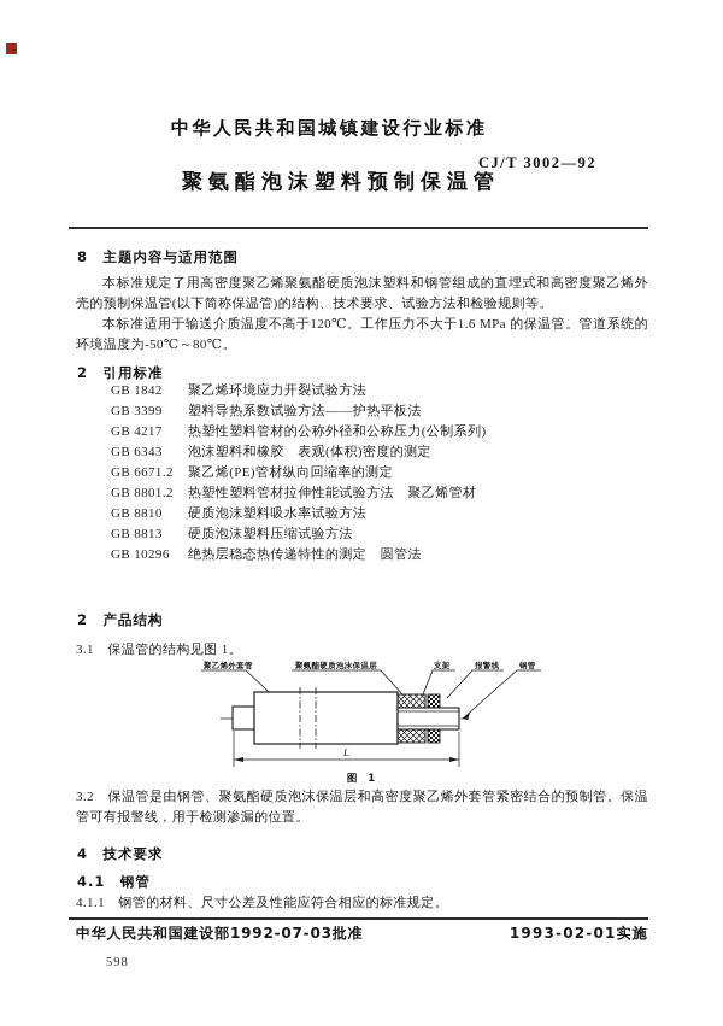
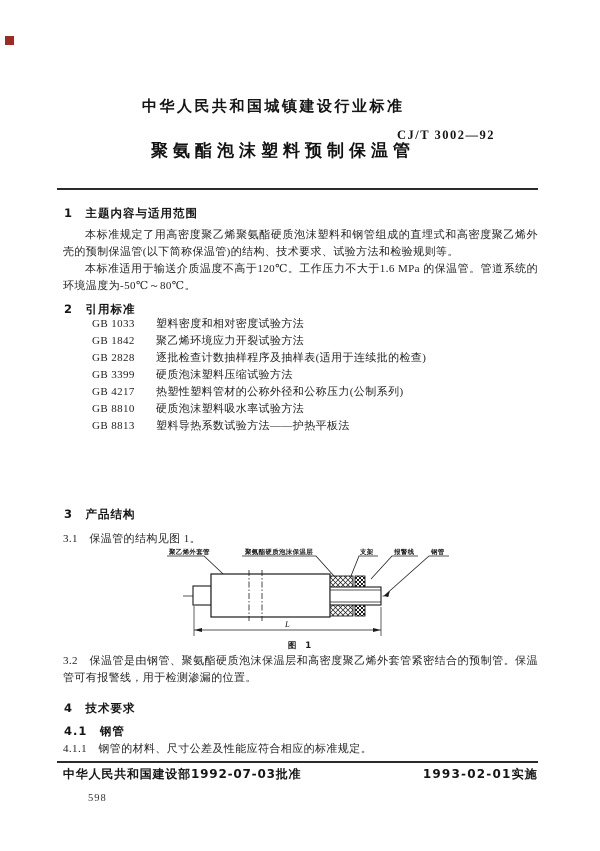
  中华人民共和国城镇建设行业标准
  CJ/T 3002—92
  聚氨酯泡沫塑料预制保温管
- 8 主题内容与适用范围
+ 1 主题内容与适用范围
  本标准规定了用高密度聚乙烯聚氨酯硬质泡沫塑料和钢管组成的直埋式和高密度聚乙烯外壳的预制保温管(以下简称保温管)的结构、技术要求、试验方法和检验规则等。
  本标准适用于输送介质温度不高于120℃。工作压力不大于1.6 MPa 的保温管。管道系统的环境温度为-50℃～80℃。
  2 引用标准
+ GB 1033 塑料密度和相对密度试验方法
  GB 1842 聚乙烯环境应力开裂试验方法
+ GB 2828 逐批检查计数抽样程序及抽样表(适用于连续批的检查)
- GB 3399 塑料导热系数试验方法——护热平板法
+ GB 3399 硬质泡沫塑料压缩试验方法
  GB 4217 热塑性塑料管材的公称外径和公称压力(公制系列)
- GB 6343 泡沫塑料和橡胶 表观(体积)密度的测定
- GB 6671.2 聚乙烯(PE)管材纵向回缩率的测定
- GB 8801.2 热塑性塑料管材拉伸性能试验方法 聚乙烯管材
  GB 8810 硬质泡沫塑料吸水率试验方法
- GB 8813 硬质泡沫塑料压缩试验方法
+ GB 8813 塑料导热系数试验方法——护热平板法
- GB 10296 绝热层稳态热传递特性的测定 圆管法
- 2 产品结构
+ 3 产品结构
  3.1 保温管的结构见图 1。
  聚乙烯外套管
  聚氨酯硬质泡沫保温层
  支架
  报警线
  钢管
  L
  图 1
  3.2 保温管是由钢管、聚氨酯硬质泡沫保温层和高密度聚乙烯外套管紧密结合的预制管。保温管可有报警线，用于检测渗漏的位置。
  4 技术要求
  4.1 钢管
  4.1.1 钢管的材料、尺寸公差及性能应符合相应的标准规定。
  中华人民共和国建设部1992-07-03批准
  1993-02-01实施
  598
